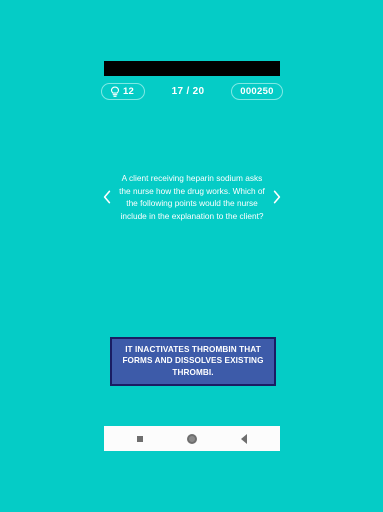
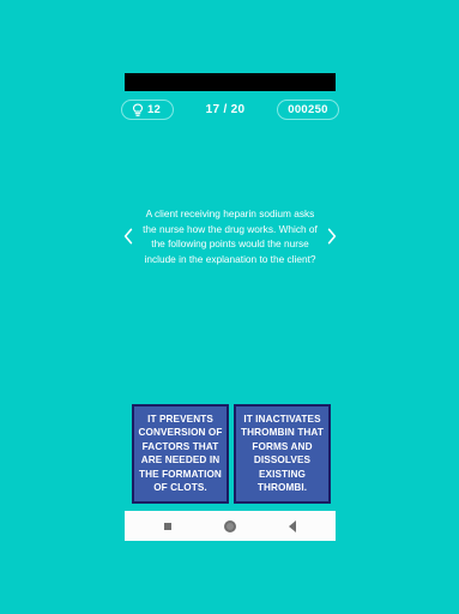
  12
  17 / 20
  000250
  A client receiving heparin sodium asks the nurse how the drug works. Which of the following points would the nurse include in the explanation to the client?
+ IT PREVENTS CONVERSION OF FACTORS THAT ARE NEEDED IN THE FORMATION OF CLOTS.
  IT INACTIVATES THROMBIN THAT FORMS AND DISSOLVES EXISTING THROMBI.
